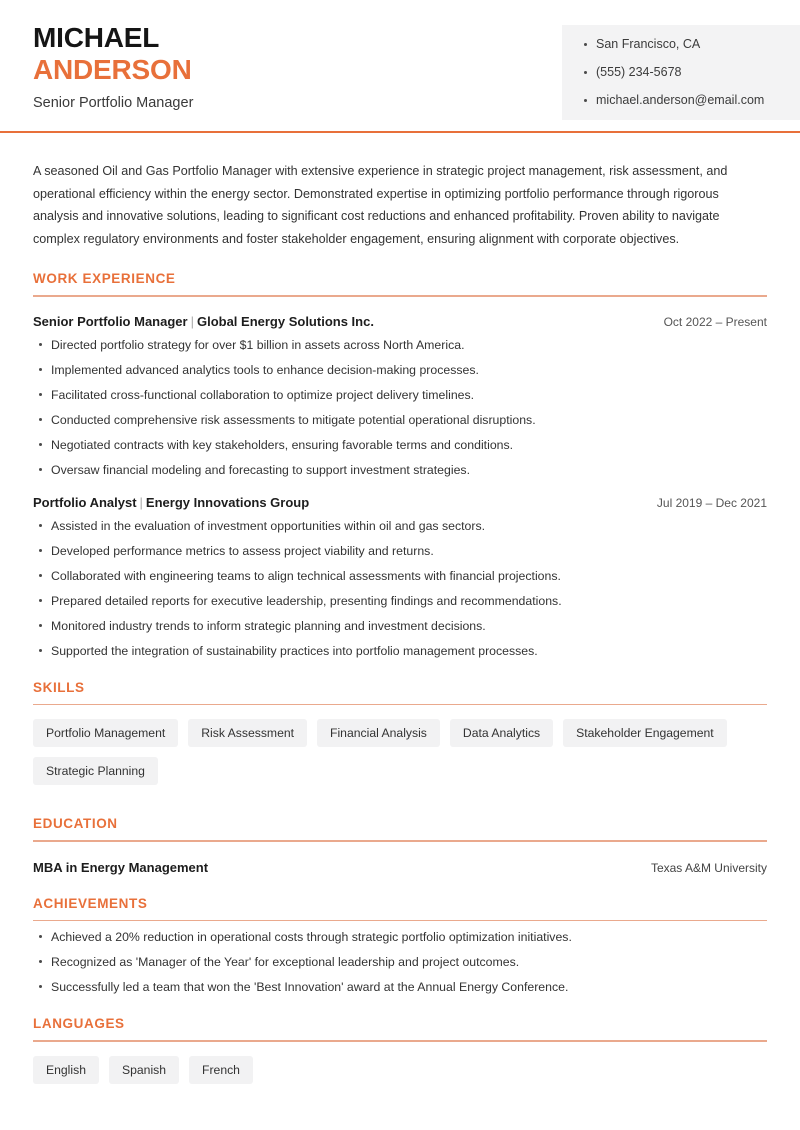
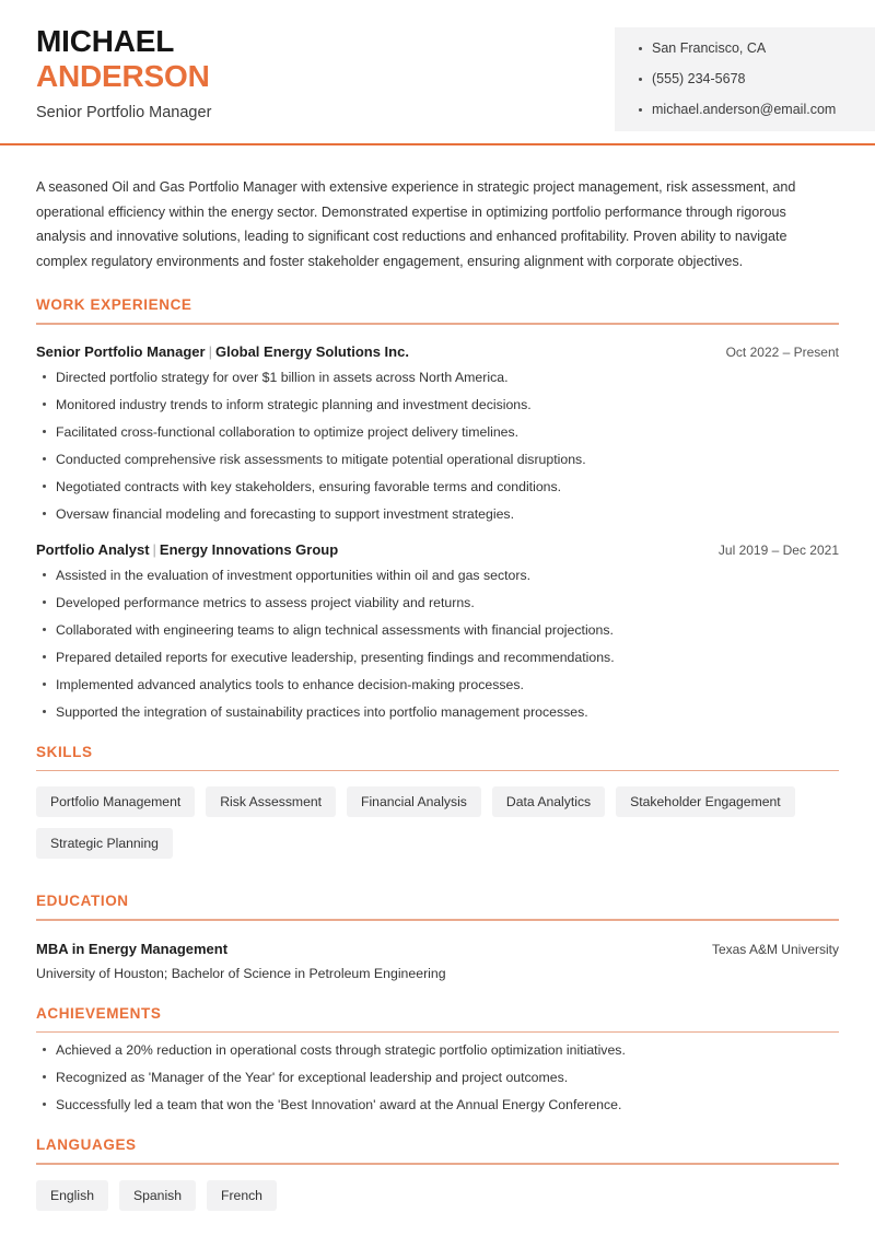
  MICHAEL
  ANDERSON
  Senior Portfolio Manager
  San Francisco, CA
  (555) 234-5678
  michael.anderson@email.com
  A seasoned Oil and Gas Portfolio Manager with extensive experience in strategic project management, risk assessment, and operational efficiency within the energy sector. Demonstrated expertise in optimizing portfolio performance through rigorous analysis and innovative solutions, leading to significant cost reductions and enhanced profitability. Proven ability to navigate complex regulatory environments and foster stakeholder engagement, ensuring alignment with corporate objectives.
  WORK EXPERIENCE
  Senior Portfolio Manager | Global Energy Solutions Inc.
  Oct 2022 – Present
  Directed portfolio strategy for over $1 billion in assets across North America.
- Implemented advanced analytics tools to enhance decision-making processes.
+ Monitored industry trends to inform strategic planning and investment decisions.
  Facilitated cross-functional collaboration to optimize project delivery timelines.
  Conducted comprehensive risk assessments to mitigate potential operational disruptions.
  Negotiated contracts with key stakeholders, ensuring favorable terms and conditions.
  Oversaw financial modeling and forecasting to support investment strategies.
  Portfolio Analyst | Energy Innovations Group
  Jul 2019 – Dec 2021
  Assisted in the evaluation of investment opportunities within oil and gas sectors.
  Developed performance metrics to assess project viability and returns.
  Collaborated with engineering teams to align technical assessments with financial projections.
  Prepared detailed reports for executive leadership, presenting findings and recommendations.
- Monitored industry trends to inform strategic planning and investment decisions.
+ Implemented advanced analytics tools to enhance decision-making processes.
  Supported the integration of sustainability practices into portfolio management processes.
  SKILLS
  Portfolio Management
  Risk Assessment
  Financial Analysis
  Data Analytics
  Stakeholder Engagement
  Strategic Planning
  EDUCATION
  MBA in Energy Management
  Texas A&M University
+ University of Houston; Bachelor of Science in Petroleum Engineering
  ACHIEVEMENTS
  Achieved a 20% reduction in operational costs through strategic portfolio optimization initiatives.
  Recognized as 'Manager of the Year' for exceptional leadership and project outcomes.
  Successfully led a team that won the 'Best Innovation' award at the Annual Energy Conference.
  LANGUAGES
  English
  Spanish
  French
